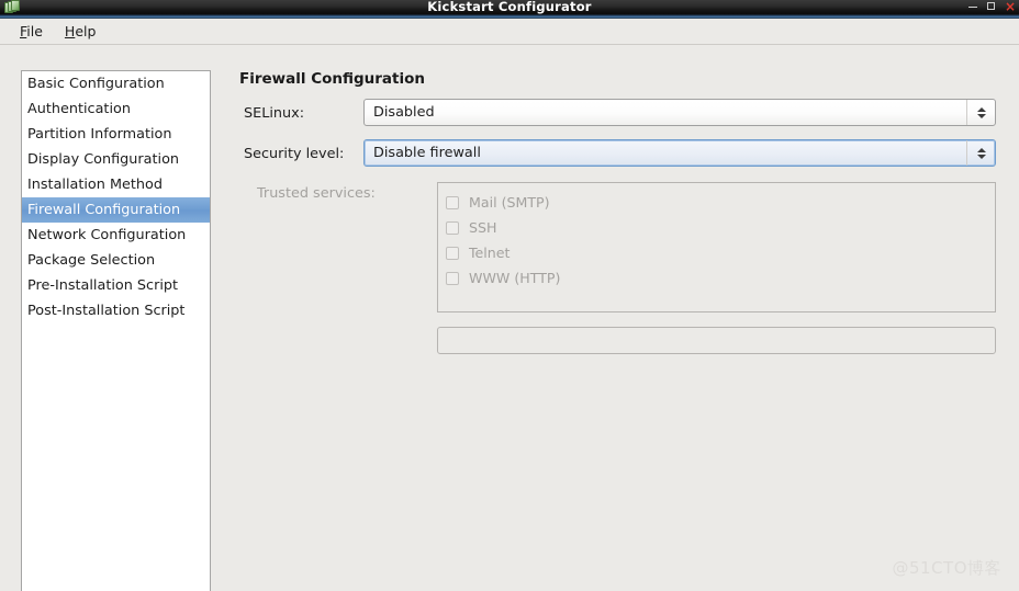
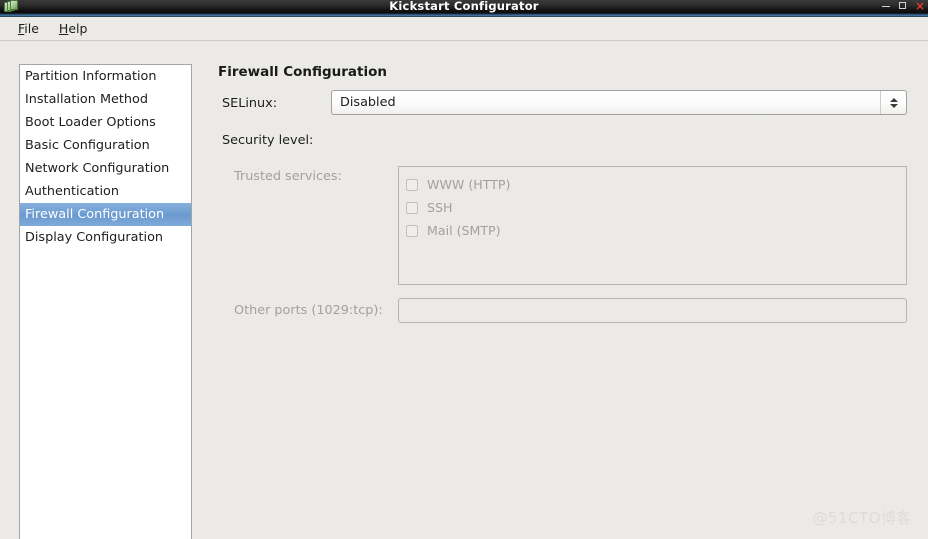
  Kickstart Configurator
  ×
  File
  Help
- Basic Configuration
+ Partition Information
- Authentication
+ Installation Method
+ Boot Loader Options
- Partition Information
+ Basic Configuration
- Display Configuration
+ Network Configuration
- Installation Method
+ Authentication
  Firewall Configuration
- Network Configuration
+ Display Configuration
- Package Selection
- Pre-Installation Script
- Post-Installation Script
  Firewall Configuration
  SELinux:
  Disabled
  Security level:
- Disable firewall
  Trusted services:
- Mail (SMTP)
+ WWW (HTTP)
  SSH
- Telnet
- WWW (HTTP)
+ Mail (SMTP)
+ Other ports (1029:tcp):
